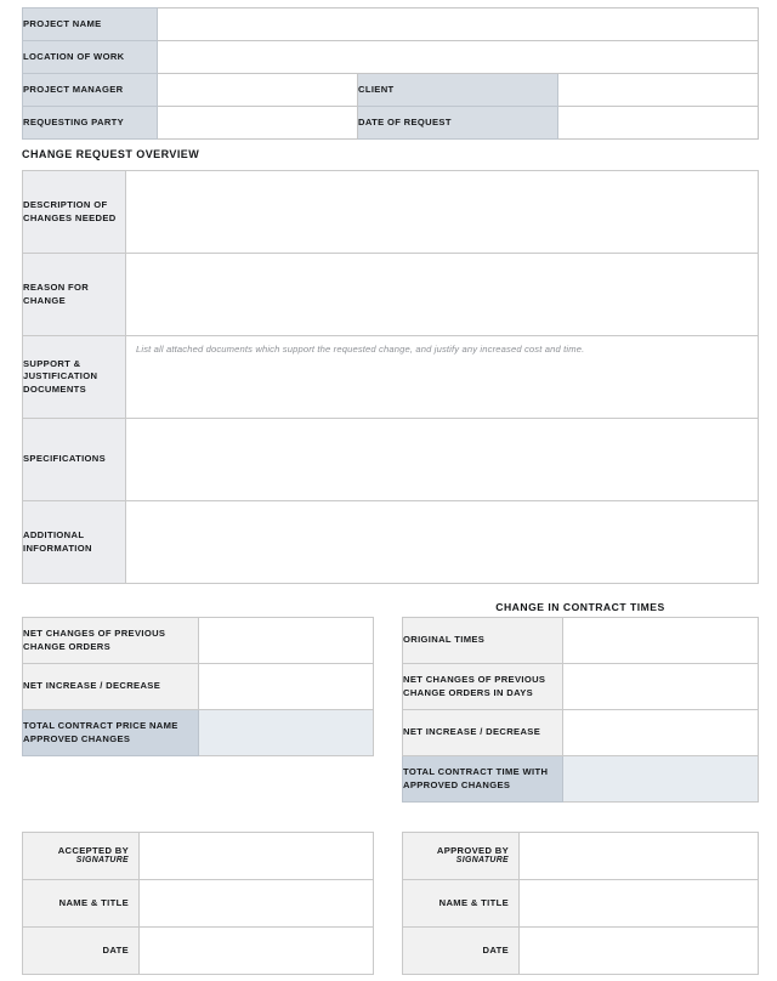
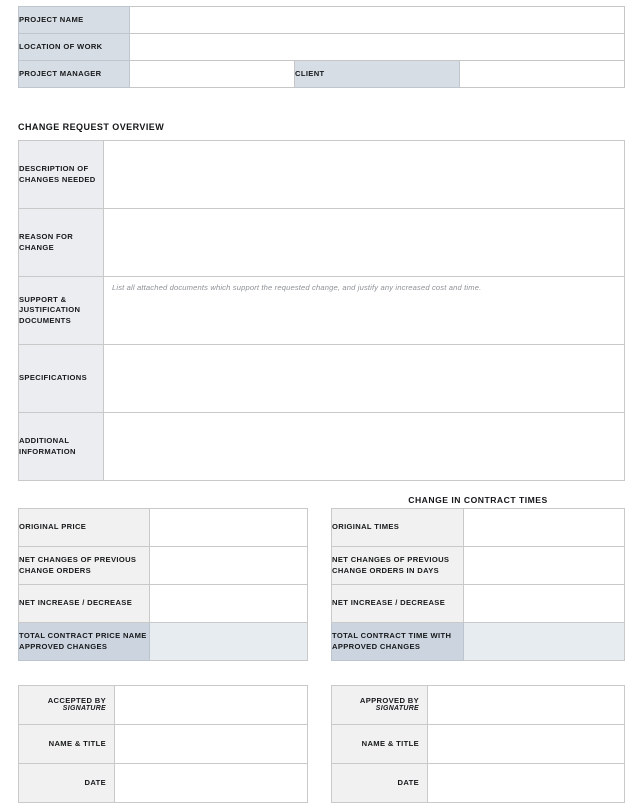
  PROJECT NAME
  LOCATION OF WORK
  PROJECT MANAGER		CLIENT
- REQUESTING PARTY		DATE OF REQUEST
  CHANGE REQUEST OVERVIEW
  DESCRIPTION OF CHANGES NEEDED
  REASON FOR CHANGE
  SUPPORT & JUSTIFICATION DOCUMENTS	List all attached documents which support the requested change, and justify any increased cost and time.
  SPECIFICATIONS
  ADDITIONAL INFORMATION
+ ORIGINAL PRICE
  NET CHANGES OF PREVIOUS CHANGE ORDERS
  NET INCREASE / DECREASE
  TOTAL CONTRACT PRICE NAME APPROVED CHANGES
  CHANGE IN CONTRACT TIMES
  ORIGINAL TIMES
  NET CHANGES OF PREVIOUS CHANGE ORDERS IN DAYS
  NET INCREASE / DECREASE
  TOTAL CONTRACT TIME WITH APPROVED CHANGES
  NAME & TITLE
  DATE
  NAME & TITLE
  DATE
